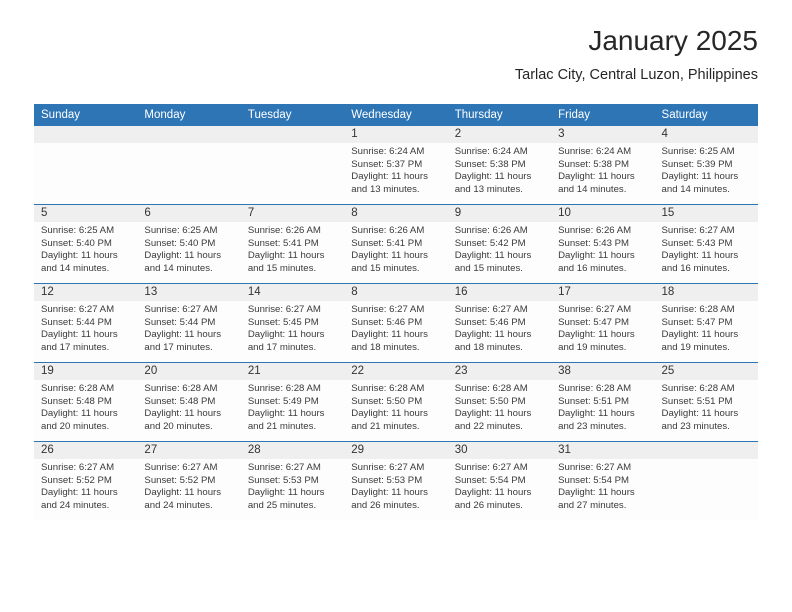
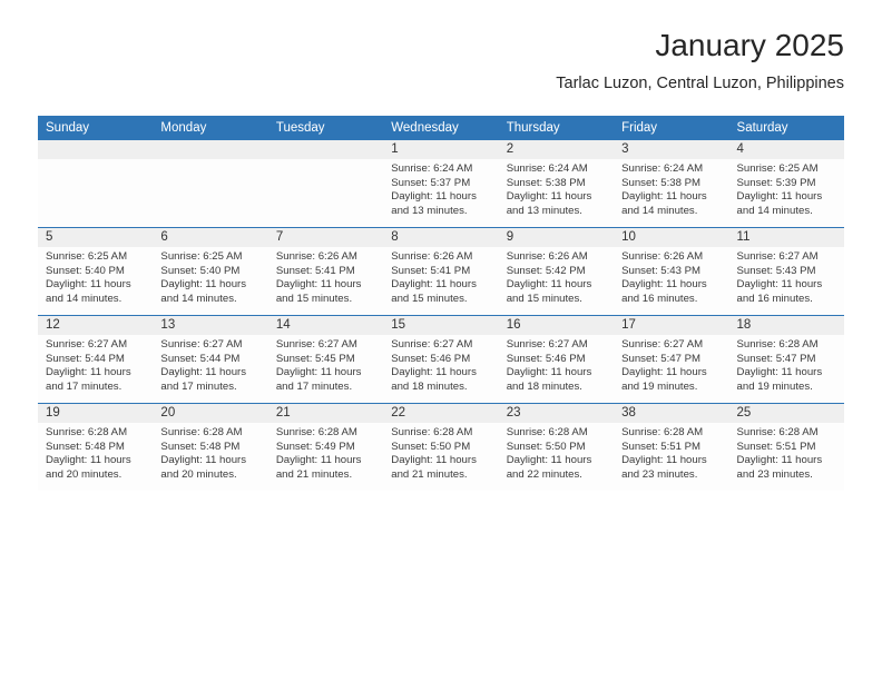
  January 2025
- Tarlac City, Central Luzon, Philippines
+ Tarlac Luzon, Central Luzon, Philippines
  Sunday	Monday	Tuesday	Wednesday	Thursday	Friday	Saturday
  			1Sunrise: 6:24 AMSunset: 5:37 PMDaylight: 11 hoursand 13 minutes.	2Sunrise: 6:24 AMSunset: 5:38 PMDaylight: 11 hoursand 13 minutes.	3Sunrise: 6:24 AMSunset: 5:38 PMDaylight: 11 hoursand 14 minutes.	4Sunrise: 6:25 AMSunset: 5:39 PMDaylight: 11 hoursand 14 minutes.
- 5Sunrise: 6:25 AMSunset: 5:40 PMDaylight: 11 hoursand 14 minutes.	6Sunrise: 6:25 AMSunset: 5:40 PMDaylight: 11 hoursand 14 minutes.	7Sunrise: 6:26 AMSunset: 5:41 PMDaylight: 11 hoursand 15 minutes.	8Sunrise: 6:26 AMSunset: 5:41 PMDaylight: 11 hoursand 15 minutes.	9Sunrise: 6:26 AMSunset: 5:42 PMDaylight: 11 hoursand 15 minutes.	10Sunrise: 6:26 AMSunset: 5:43 PMDaylight: 11 hoursand 16 minutes.	15Sunrise: 6:27 AMSunset: 5:43 PMDaylight: 11 hoursand 16 minutes.
+ 5Sunrise: 6:25 AMSunset: 5:40 PMDaylight: 11 hoursand 14 minutes.	6Sunrise: 6:25 AMSunset: 5:40 PMDaylight: 11 hoursand 14 minutes.	7Sunrise: 6:26 AMSunset: 5:41 PMDaylight: 11 hoursand 15 minutes.	8Sunrise: 6:26 AMSunset: 5:41 PMDaylight: 11 hoursand 15 minutes.	9Sunrise: 6:26 AMSunset: 5:42 PMDaylight: 11 hoursand 15 minutes.	10Sunrise: 6:26 AMSunset: 5:43 PMDaylight: 11 hoursand 16 minutes.	11Sunrise: 6:27 AMSunset: 5:43 PMDaylight: 11 hoursand 16 minutes.
- 12Sunrise: 6:27 AMSunset: 5:44 PMDaylight: 11 hoursand 17 minutes.	13Sunrise: 6:27 AMSunset: 5:44 PMDaylight: 11 hoursand 17 minutes.	14Sunrise: 6:27 AMSunset: 5:45 PMDaylight: 11 hoursand 17 minutes.	8Sunrise: 6:27 AMSunset: 5:46 PMDaylight: 11 hoursand 18 minutes.	16Sunrise: 6:27 AMSunset: 5:46 PMDaylight: 11 hoursand 18 minutes.	17Sunrise: 6:27 AMSunset: 5:47 PMDaylight: 11 hoursand 19 minutes.	18Sunrise: 6:28 AMSunset: 5:47 PMDaylight: 11 hoursand 19 minutes.
+ 12Sunrise: 6:27 AMSunset: 5:44 PMDaylight: 11 hoursand 17 minutes.	13Sunrise: 6:27 AMSunset: 5:44 PMDaylight: 11 hoursand 17 minutes.	14Sunrise: 6:27 AMSunset: 5:45 PMDaylight: 11 hoursand 17 minutes.	15Sunrise: 6:27 AMSunset: 5:46 PMDaylight: 11 hoursand 18 minutes.	16Sunrise: 6:27 AMSunset: 5:46 PMDaylight: 11 hoursand 18 minutes.	17Sunrise: 6:27 AMSunset: 5:47 PMDaylight: 11 hoursand 19 minutes.	18Sunrise: 6:28 AMSunset: 5:47 PMDaylight: 11 hoursand 19 minutes.
  19Sunrise: 6:28 AMSunset: 5:48 PMDaylight: 11 hoursand 20 minutes.	20Sunrise: 6:28 AMSunset: 5:48 PMDaylight: 11 hoursand 20 minutes.	21Sunrise: 6:28 AMSunset: 5:49 PMDaylight: 11 hoursand 21 minutes.	22Sunrise: 6:28 AMSunset: 5:50 PMDaylight: 11 hoursand 21 minutes.	23Sunrise: 6:28 AMSunset: 5:50 PMDaylight: 11 hoursand 22 minutes.	38Sunrise: 6:28 AMSunset: 5:51 PMDaylight: 11 hoursand 23 minutes.	25Sunrise: 6:28 AMSunset: 5:51 PMDaylight: 11 hoursand 23 minutes.
- 26Sunrise: 6:27 AMSunset: 5:52 PMDaylight: 11 hoursand 24 minutes.	27Sunrise: 6:27 AMSunset: 5:52 PMDaylight: 11 hoursand 24 minutes.	28Sunrise: 6:27 AMSunset: 5:53 PMDaylight: 11 hoursand 25 minutes.	29Sunrise: 6:27 AMSunset: 5:53 PMDaylight: 11 hoursand 26 minutes.	30Sunrise: 6:27 AMSunset: 5:54 PMDaylight: 11 hoursand 26 minutes.	31Sunrise: 6:27 AMSunset: 5:54 PMDaylight: 11 hoursand 27 minutes.
